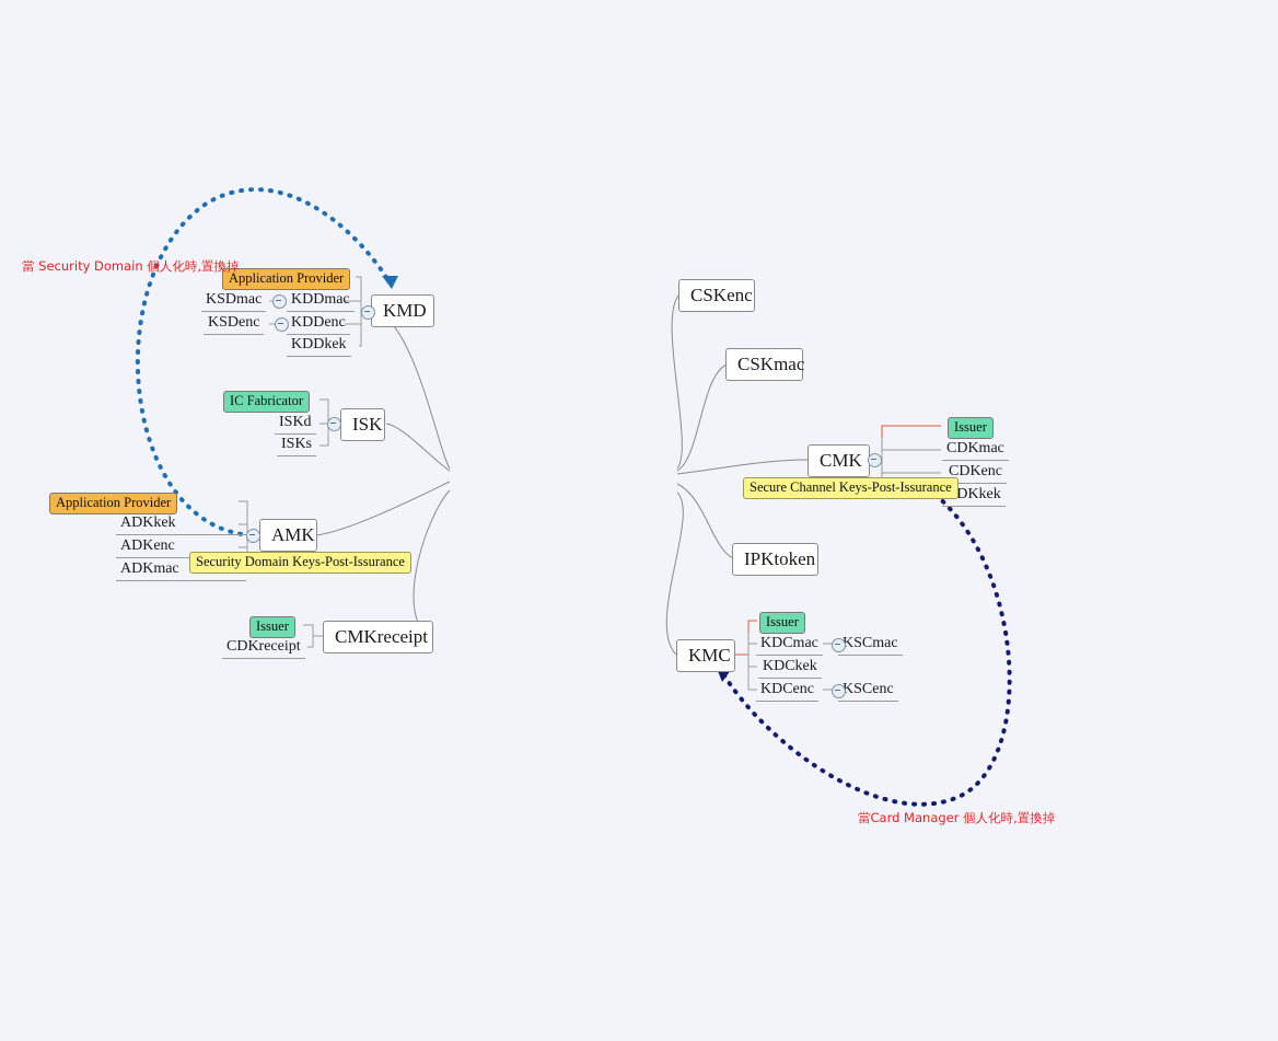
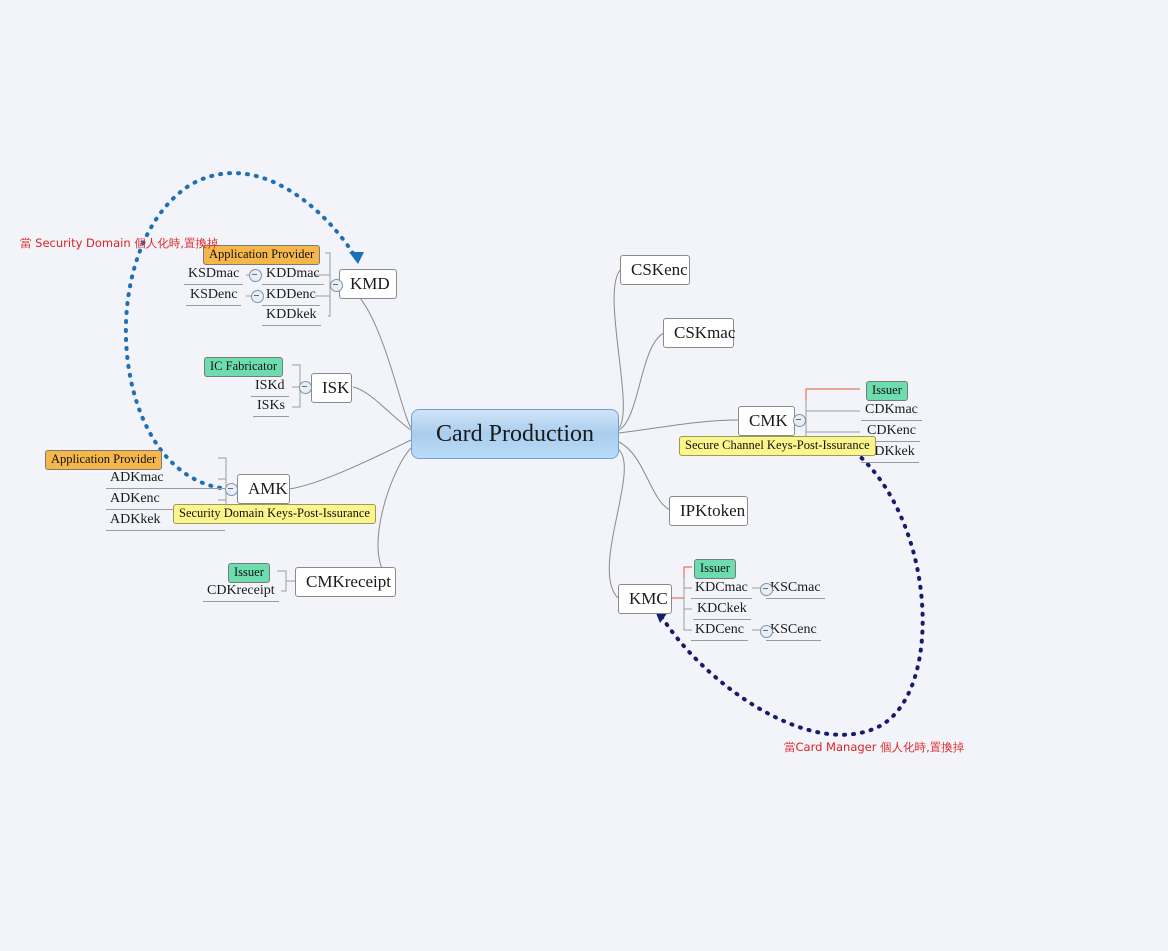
+ Card Production
  KMD
  ISK
  AMK
  CMKreceipt
  CSKenc
  CSKmac
  CMK
  IPKtoken
  KMC
  Application Provider
  KSDmac
  KDDmac
  KSDenc
  KDDenc
  KDDkek
  IC Fabricator
  ISKd
  ISKs
  Application Provider
- ADKkek
+ ADKmac
  ADKenc
- ADKmac
+ ADKkek
  Security Domain Keys-Post-Issurance
  Issuer
  CDKreceipt
  Issuer
  CDKmac
  CDKenc
  DKkek
  Secure Channel Keys-Post-Issurance
  Issuer
  KDCmac
  KSCmac
  KDCkek
  KDCenc
  KSCenc
  當 Security Domain 個人化時,置換掉
  當Card Manager 個人化時,置換掉
